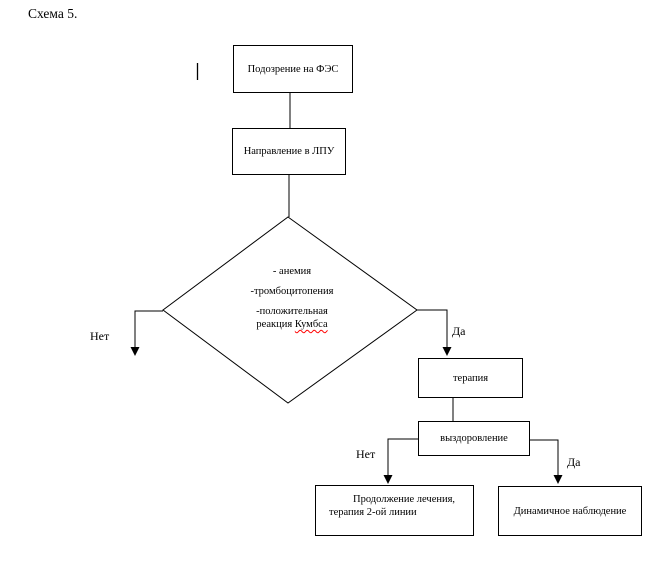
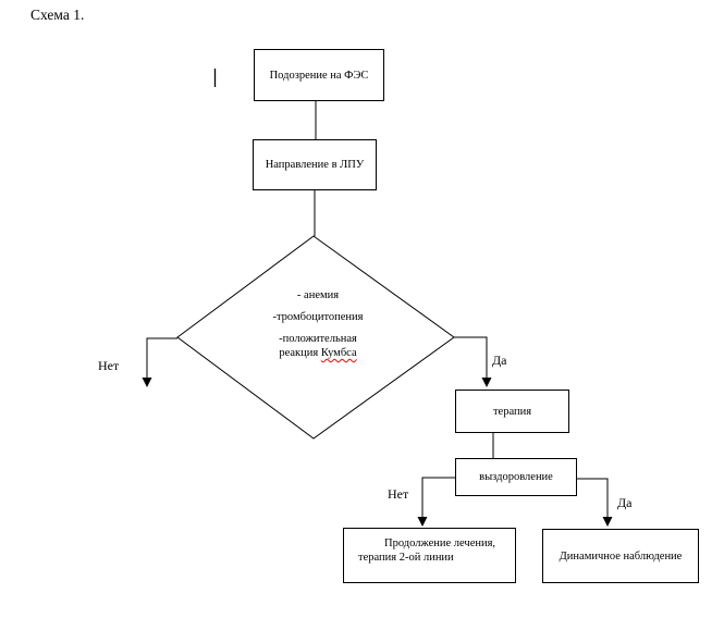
- Схема 5.
+ Схема 1.
  Подозрение на ФЭС
  Направление в ЛПУ
  - анемия
  -тромбоцитопения
  -положительная
  реакция Кумбса
  терапия
  выздоровление
  Продолжение лечения,
  терапия 2-ой линии
  Динамичное наблюдение
  Нет
  Да
  Нет
  Да
